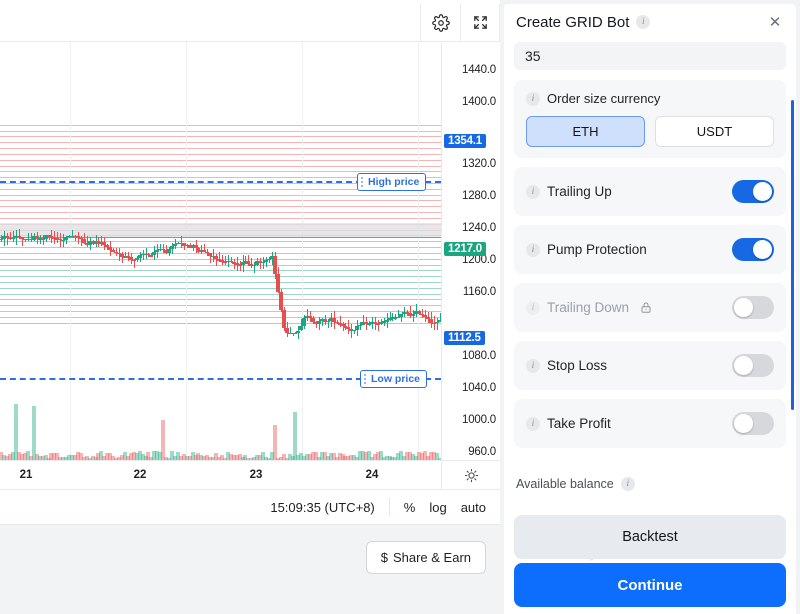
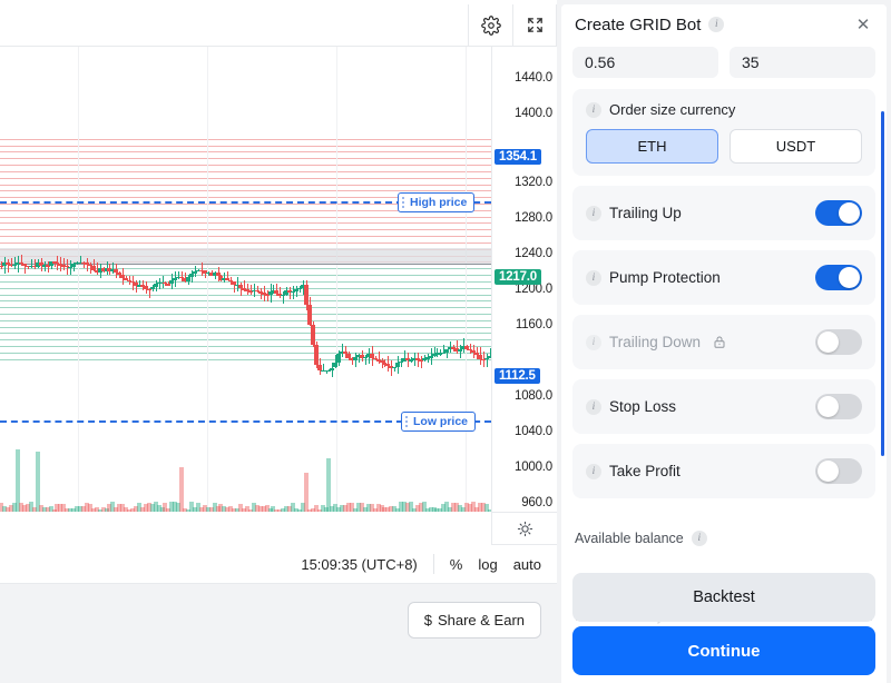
  High price
  Low price
  1440.0
  1400.0
  1320.0
  1280.0
  1240.0
  1200.0
  1160.0
  1080.0
  1040.0
  1000.0
  960.0
  1354.1
  1217.0
  1112.5
- 21
- 22
- 23
- 24
  15:09:35 (UTC+8)
  %
  log
  auto
  $
  Share & Earn
  Create GRID Bot
  i
  ✕
+ 0.56
  35
  i
  Order size currency
  ETH
  USDT
  i
  Trailing Up
  i
  Pump Protection
  i
  Trailing Down
  i
  Stop Loss
  i
  Take Profit
  Available balance
  i
  Backtest
  Continue
